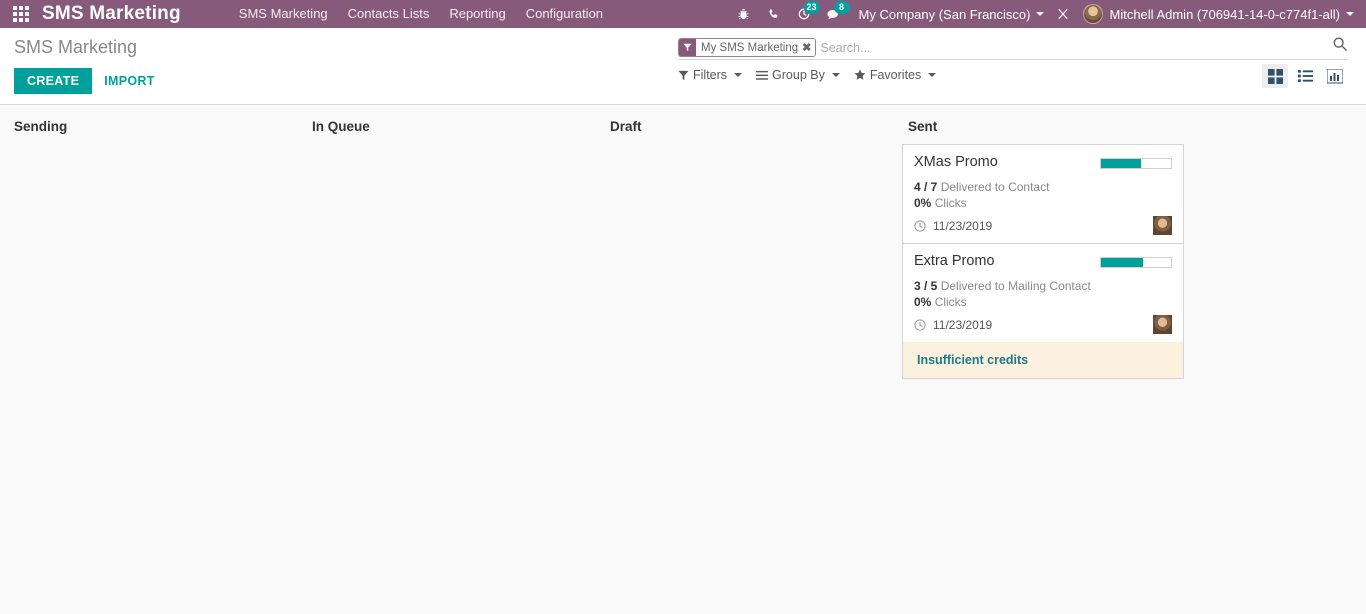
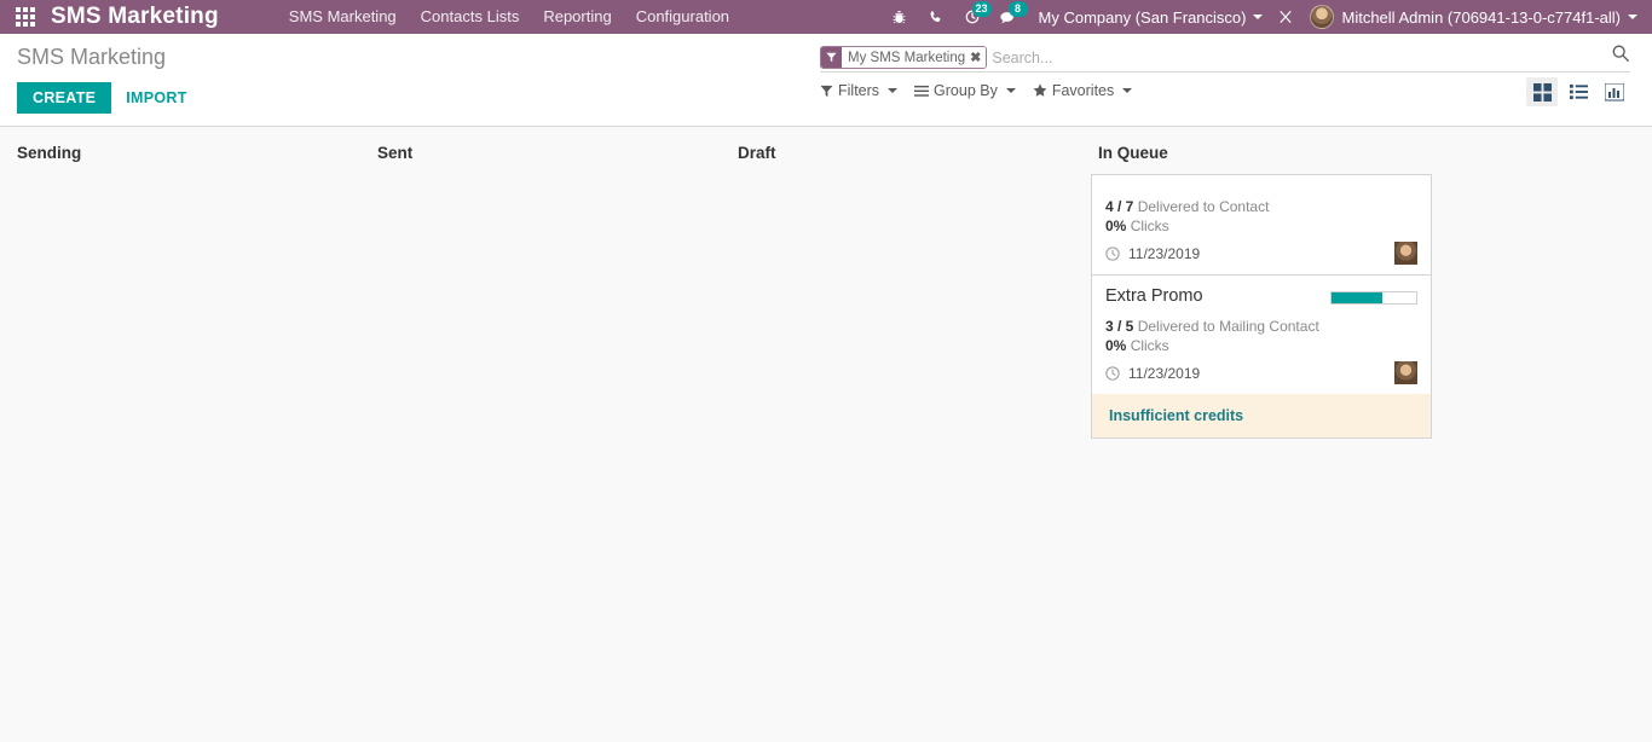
  SMS Marketing
  SMS Marketing
  Contacts Lists
  Reporting
  Configuration
  23
  8
  My Company (San Francisco)
- Mitchell Admin (706941-14-0-c774f1-all)
+ Mitchell Admin (706941-13-0-c774f1-all)
  SMS Marketing
  CREATE
  IMPORT
  My SMS Marketing
  ✖
  Search...
  Filters
  Group By
  Favorites
  Sending
- In Queue
+ Sent
  Draft
- Sent
+ In Queue
- XMas Promo
  4 / 7 Delivered to Contact
  0% Clicks
  11/23/2019
  Extra Promo
  3 / 5 Delivered to Mailing Contact
  0% Clicks
  11/23/2019
  Insufficient credits
